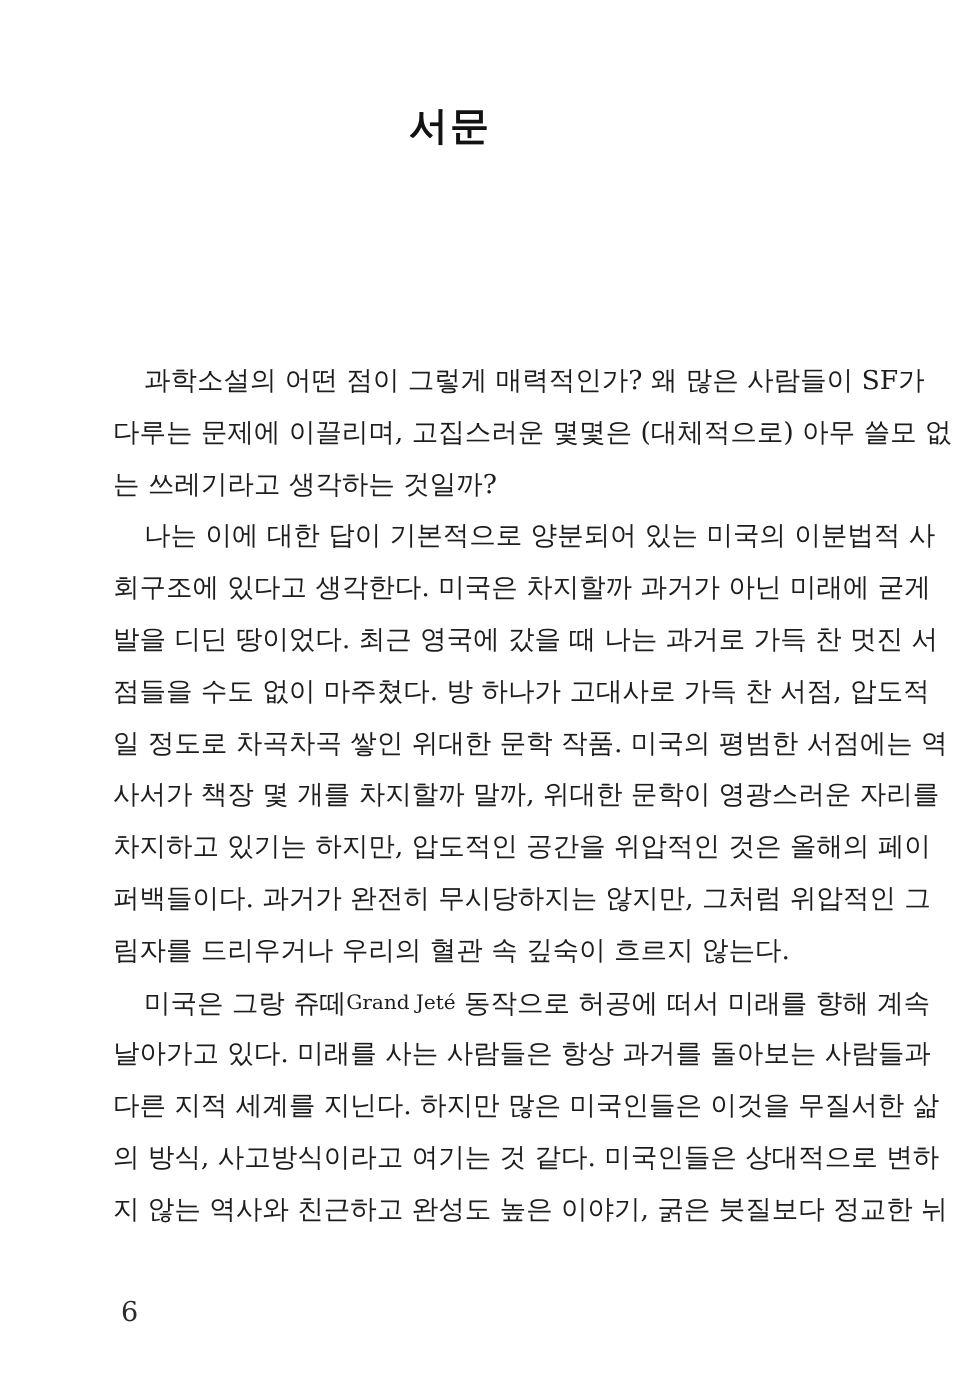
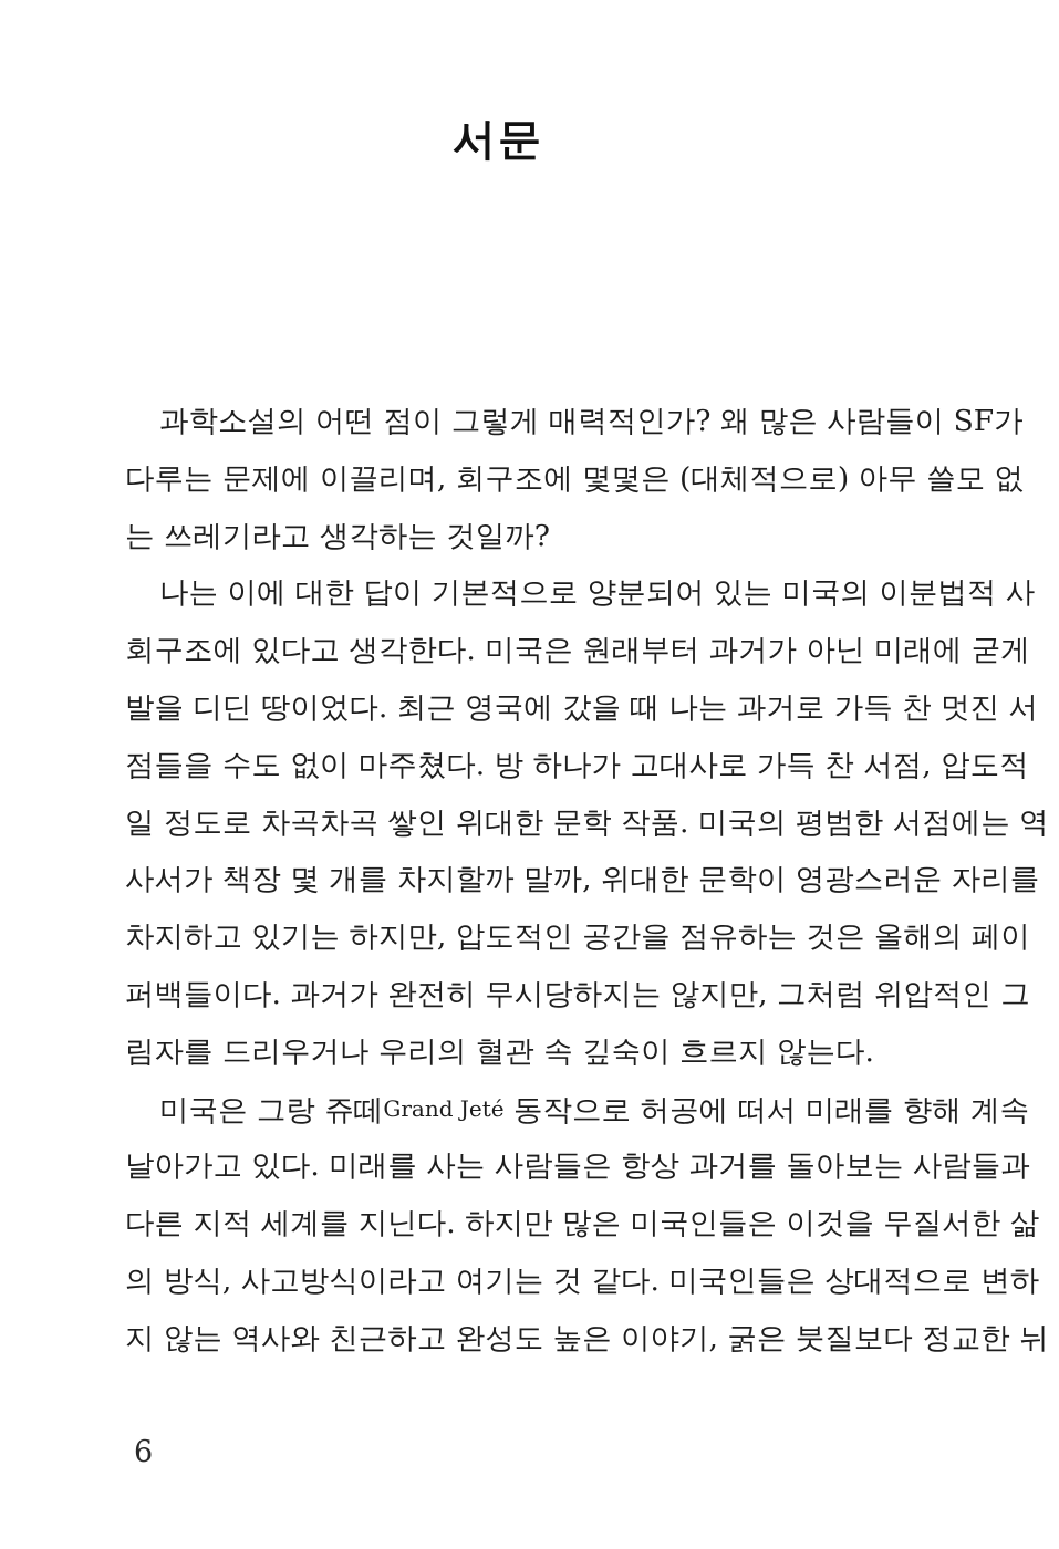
  서문
  과학소설의 어떤 점이 그렇게 매력적인가? 왜 많은 사람들이 SF가
- 다루는 문제에 이끌리며, 고집스러운 몇몇은 (대체적으로) 아무 쓸모 없
+ 다루는 문제에 이끌리며, 회구조에 몇몇은 (대체적으로) 아무 쓸모 없
  는 쓰레기라고 생각하는 것일까?
  나는 이에 대한 답이 기본적으로 양분되어 있는 미국의 이분법적 사
- 회구조에 있다고 생각한다. 미국은 차지할까 과거가 아닌 미래에 굳게
+ 회구조에 있다고 생각한다. 미국은 원래부터 과거가 아닌 미래에 굳게
  발을 디딘 땅이었다. 최근 영국에 갔을 때 나는 과거로 가득 찬 멋진 서
  점들을 수도 없이 마주쳤다. 방 하나가 고대사로 가득 찬 서점, 압도적
  일 정도로 차곡차곡 쌓인 위대한 문학 작품. 미국의 평범한 서점에는 역
  사서가 책장 몇 개를 차지할까 말까, 위대한 문학이 영광스러운 자리를
- 차지하고 있기는 하지만, 압도적인 공간을 위압적인 것은 올해의 페이
+ 차지하고 있기는 하지만, 압도적인 공간을 점유하는 것은 올해의 페이
  퍼백들이다. 과거가 완전히 무시당하지는 않지만, 그처럼 위압적인 그
  림자를 드리우거나 우리의 혈관 속 깊숙이 흐르지 않는다.
  미국은 그랑 쥬떼Grand Jeté 동작으로 허공에 떠서 미래를 향해 계속
  날아가고 있다. 미래를 사는 사람들은 항상 과거를 돌아보는 사람들과
  다른 지적 세계를 지닌다. 하지만 많은 미국인들은 이것을 무질서한 삶
  의 방식, 사고방식이라고 여기는 것 같다. 미국인들은 상대적으로 변하
  지 않는 역사와 친근하고 완성도 높은 이야기, 굵은 붓질보다 정교한 뉘
  6
